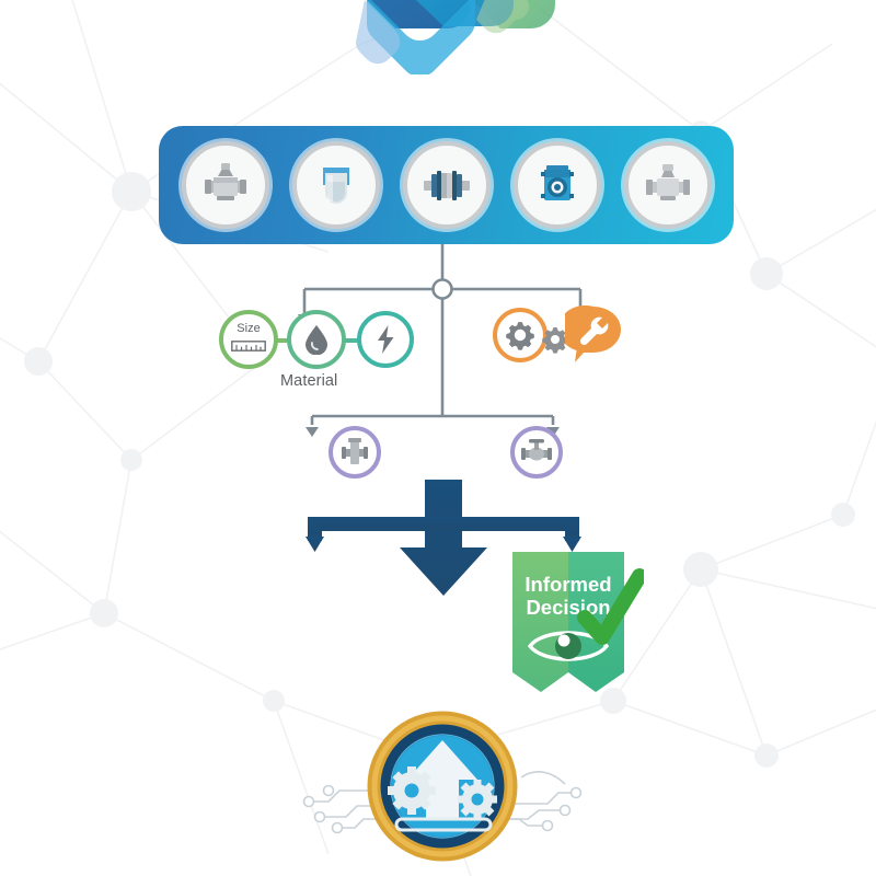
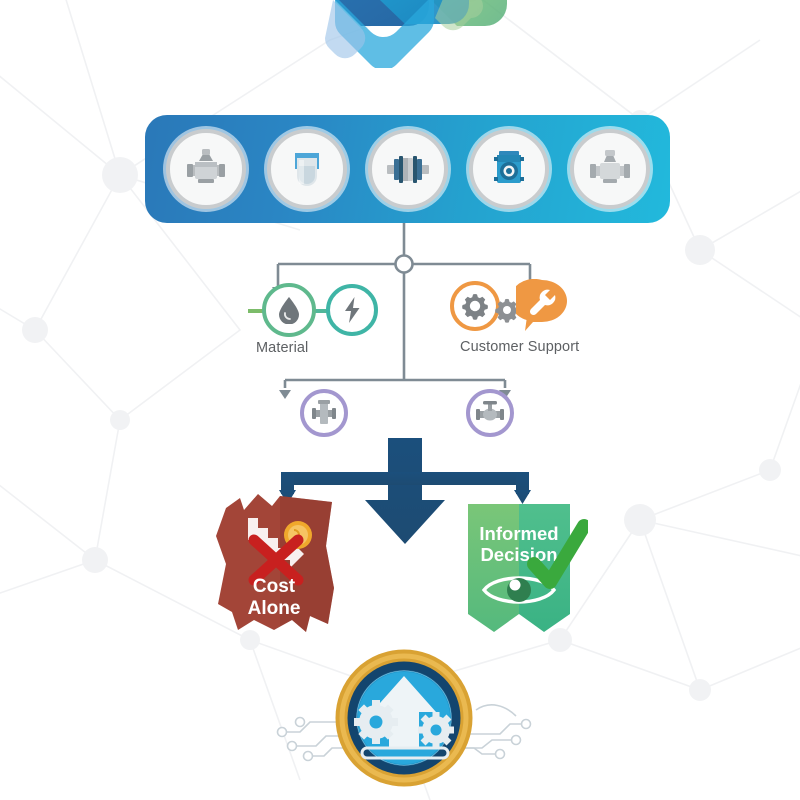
- Size
  Material
+ Customer Support
+ Cost
+ Alone
  Informed
  Decision
